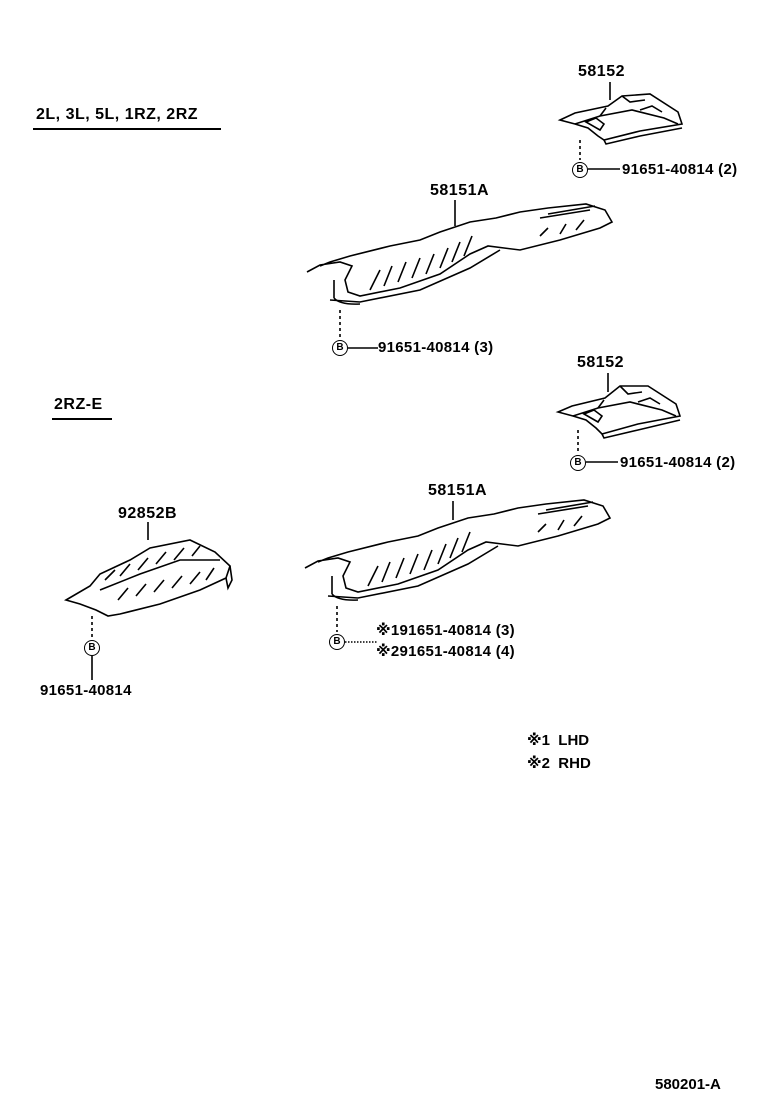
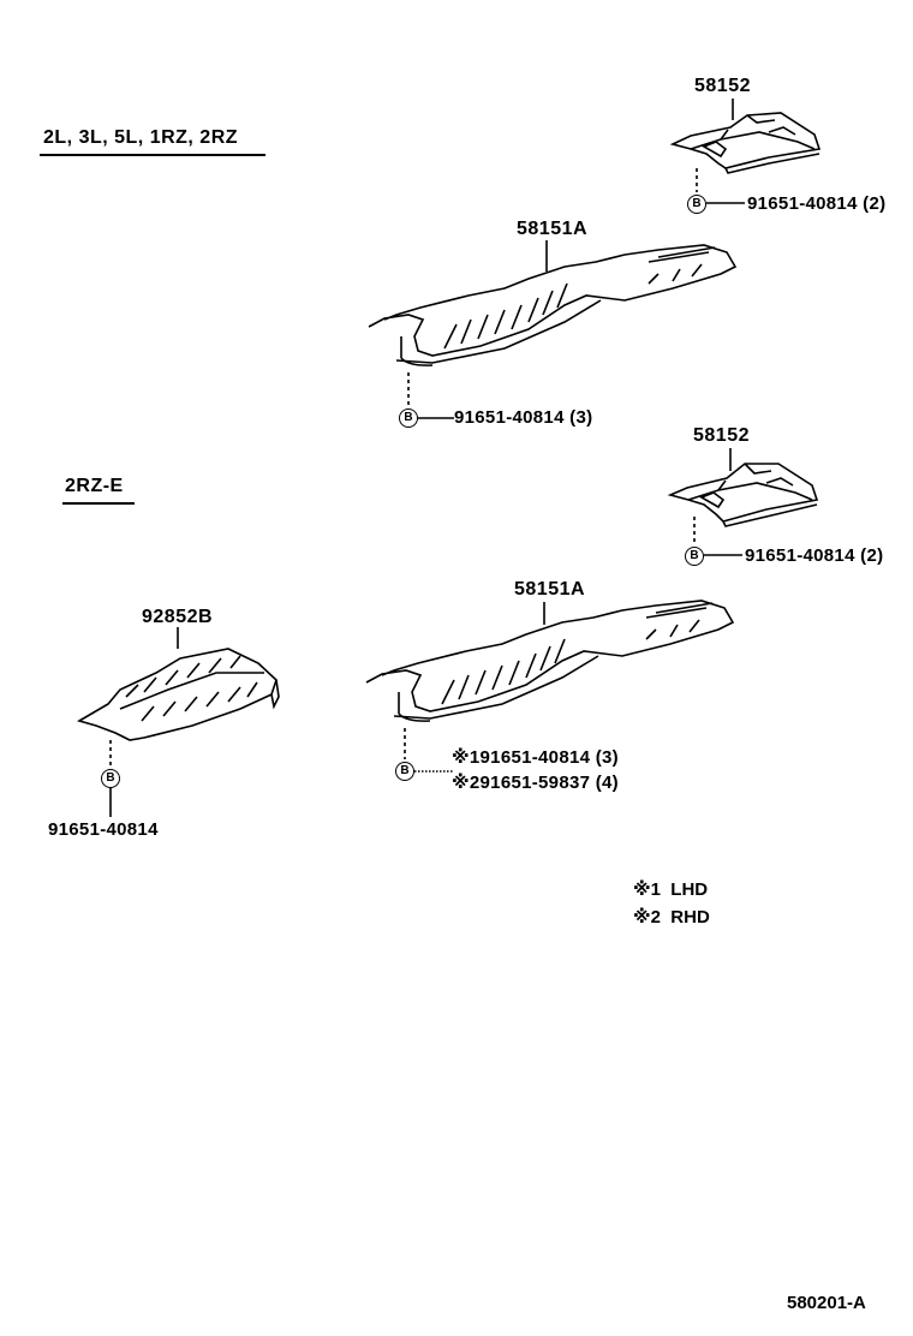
  2L, 3L, 5L, 1RZ, 2RZ
  2RZ-E
  58152
  B
  91651-40814 (2)
  58151A
  B
  91651-40814 (3)
  58152
  B
  91651-40814 (2)
  92852B
  B
  91651-40814
  58151A
  B
  ※191651-40814 (3)
- ※291651-40814 (4)
+ ※291651-59837 (4)
  ※1 LHD
  ※2 RHD
  580201-A
